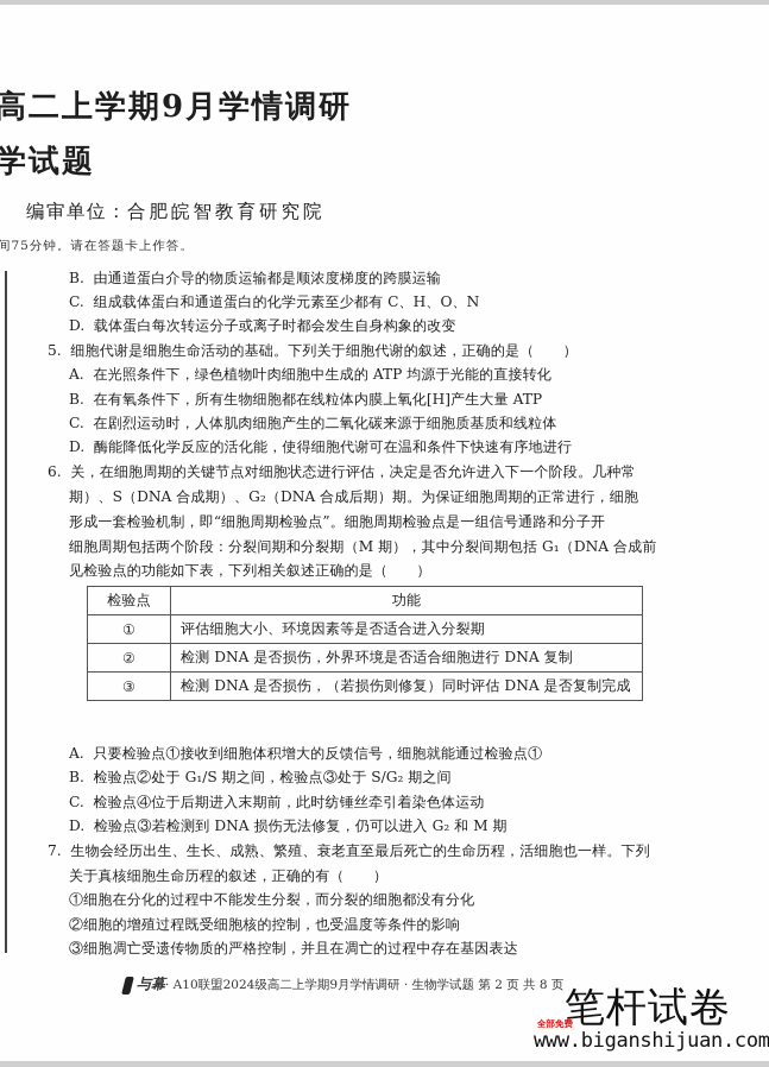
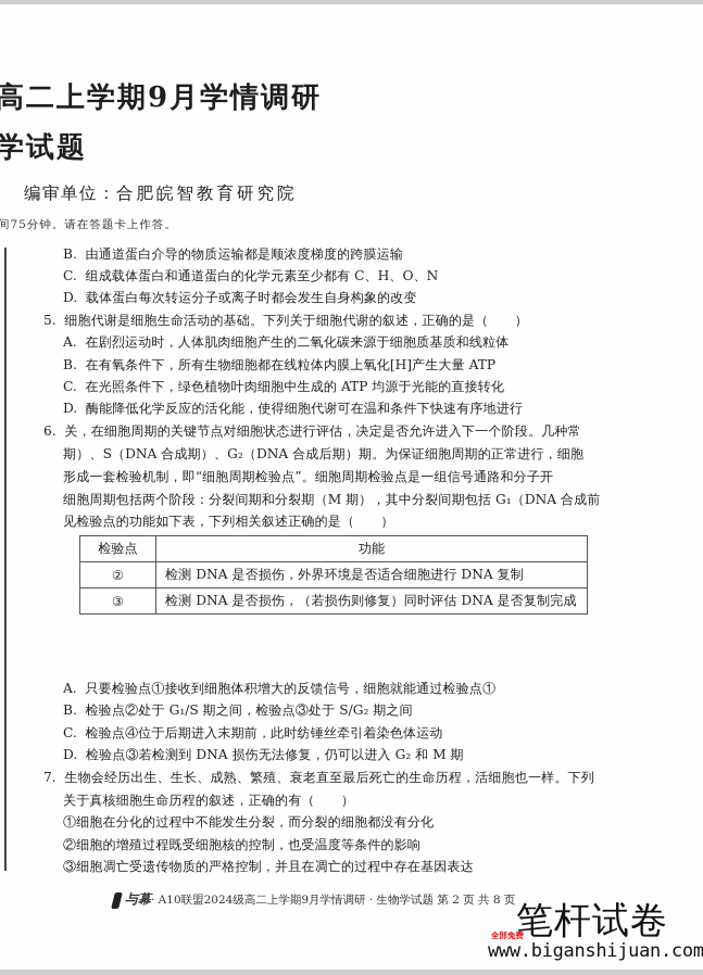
  高二上学期9月学情调研
  学试题
  编审单位：合肥皖智教育研究院
  间75分钟。请在答题卡上作答。
  B. 由通道蛋白介导的物质运输都是顺浓度梯度的跨膜运输
  C. 组成载体蛋白和通道蛋白的化学元素至少都有 C、H、O、N
  D. 载体蛋白每次转运分子或离子时都会发生自身构象的改变
  5. 细胞代谢是细胞生命活动的基础。下列关于细胞代谢的叙述，正确的是（ ）
- A. 在光照条件下，绿色植物叶肉细胞中生成的 ATP 均源于光能的直接转化
+ A. 在剧烈运动时，人体肌肉细胞产生的二氧化碳来源于细胞质基质和线粒体
  B. 在有氧条件下，所有生物细胞都在线粒体内膜上氧化[H]产生大量 ATP
- C. 在剧烈运动时，人体肌肉细胞产生的二氧化碳来源于细胞质基质和线粒体
+ C. 在光照条件下，绿色植物叶肉细胞中生成的 ATP 均源于光能的直接转化
  D. 酶能降低化学反应的活化能，使得细胞代谢可在温和条件下快速有序地进行
  6. 关，在细胞周期的关键节点对细胞状态进行评估，决定是否允许进入下一个阶段。几种常
  期）、S（DNA 合成期）、G₂（DNA 合成后期）期。为保证细胞周期的正常进行，细胞
  形成一套检验机制，即“细胞周期检验点”。细胞周期检验点是一组信号通路和分子开
  细胞周期包括两个阶段：分裂间期和分裂期（M 期），其中分裂间期包括 G₁（DNA 合成前
  见检验点的功能如下表，下列相关叙述正确的是（ ）
  检验点	功能
- ①	评估细胞大小、环境因素等是否适合进入分裂期
  ②	检测 DNA 是否损伤，外界环境是否适合细胞进行 DNA 复制
  ③	检测 DNA 是否损伤，（若损伤则修复）同时评估 DNA 是否复制完成
  A. 只要检验点①接收到细胞体积增大的反馈信号，细胞就能通过检验点①
  B. 检验点②处于 G₁/S 期之间，检验点③处于 S/G₂ 期之间
  C. 检验点④位于后期进入末期前，此时纺锤丝牵引着染色体运动
  D. 检验点③若检测到 DNA 损伤无法修复，仍可以进入 G₂ 和 M 期
  7. 生物会经历出生、生长、成熟、繁殖、衰老直至最后死亡的生命历程，活细胞也一样。下列
  关于真核细胞生命历程的叙述，正确的有（ ）
  ①细胞在分化的过程中不能发生分裂，而分裂的细胞都没有分化
  ②细胞的增殖过程既受细胞核的控制，也受温度等条件的影响
  ③细胞凋亡受遗传物质的严格控制，并且在凋亡的过程中存在基因表达
  与幕· A10联盟2024级高二上学期9月学情调研 · 生物学试题 第 2 页 共 8 页
  笔杆试卷
  全部免费
  www.biganshijuan.com
